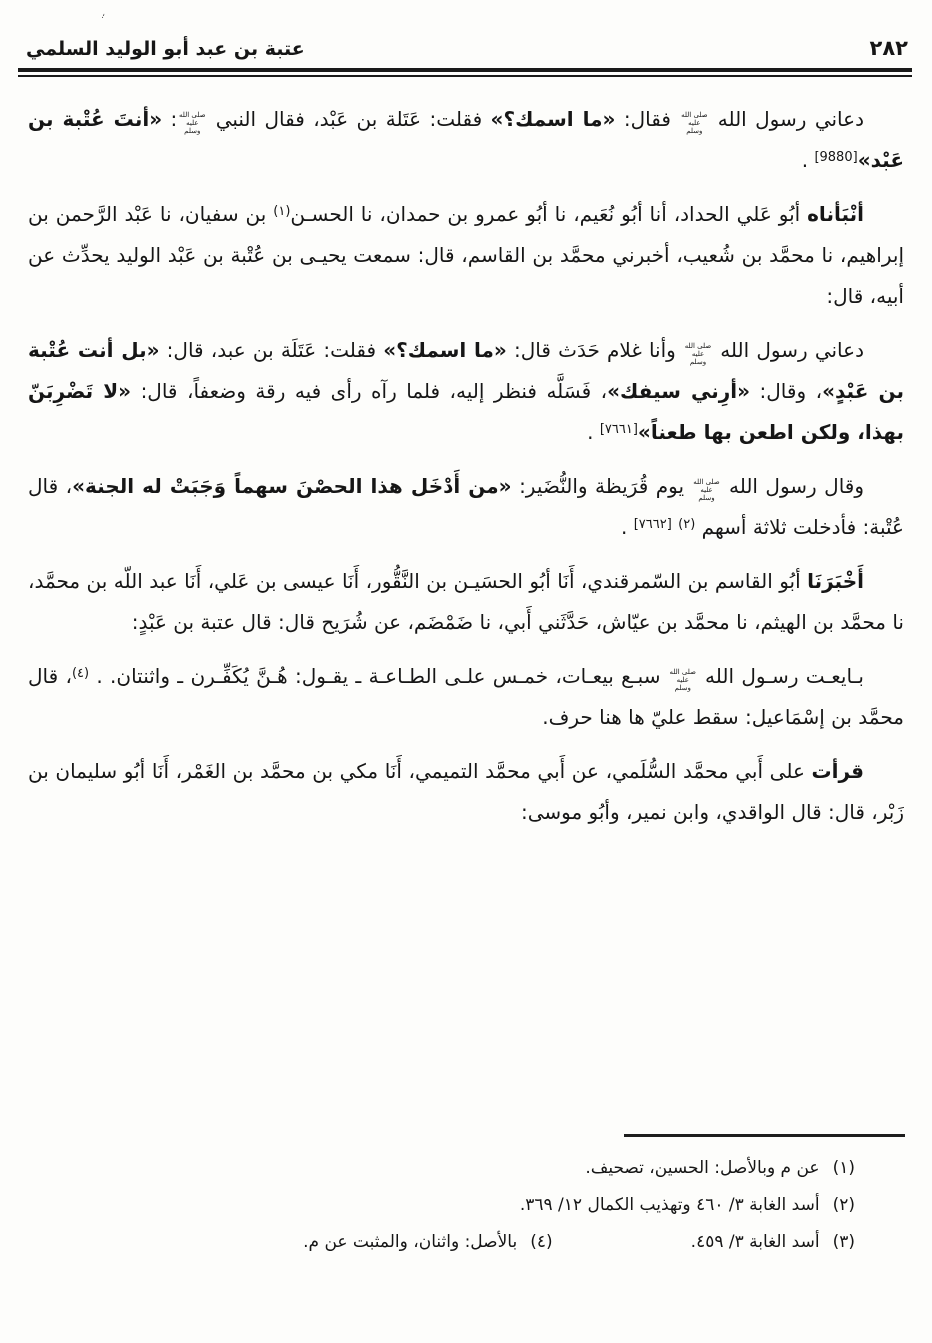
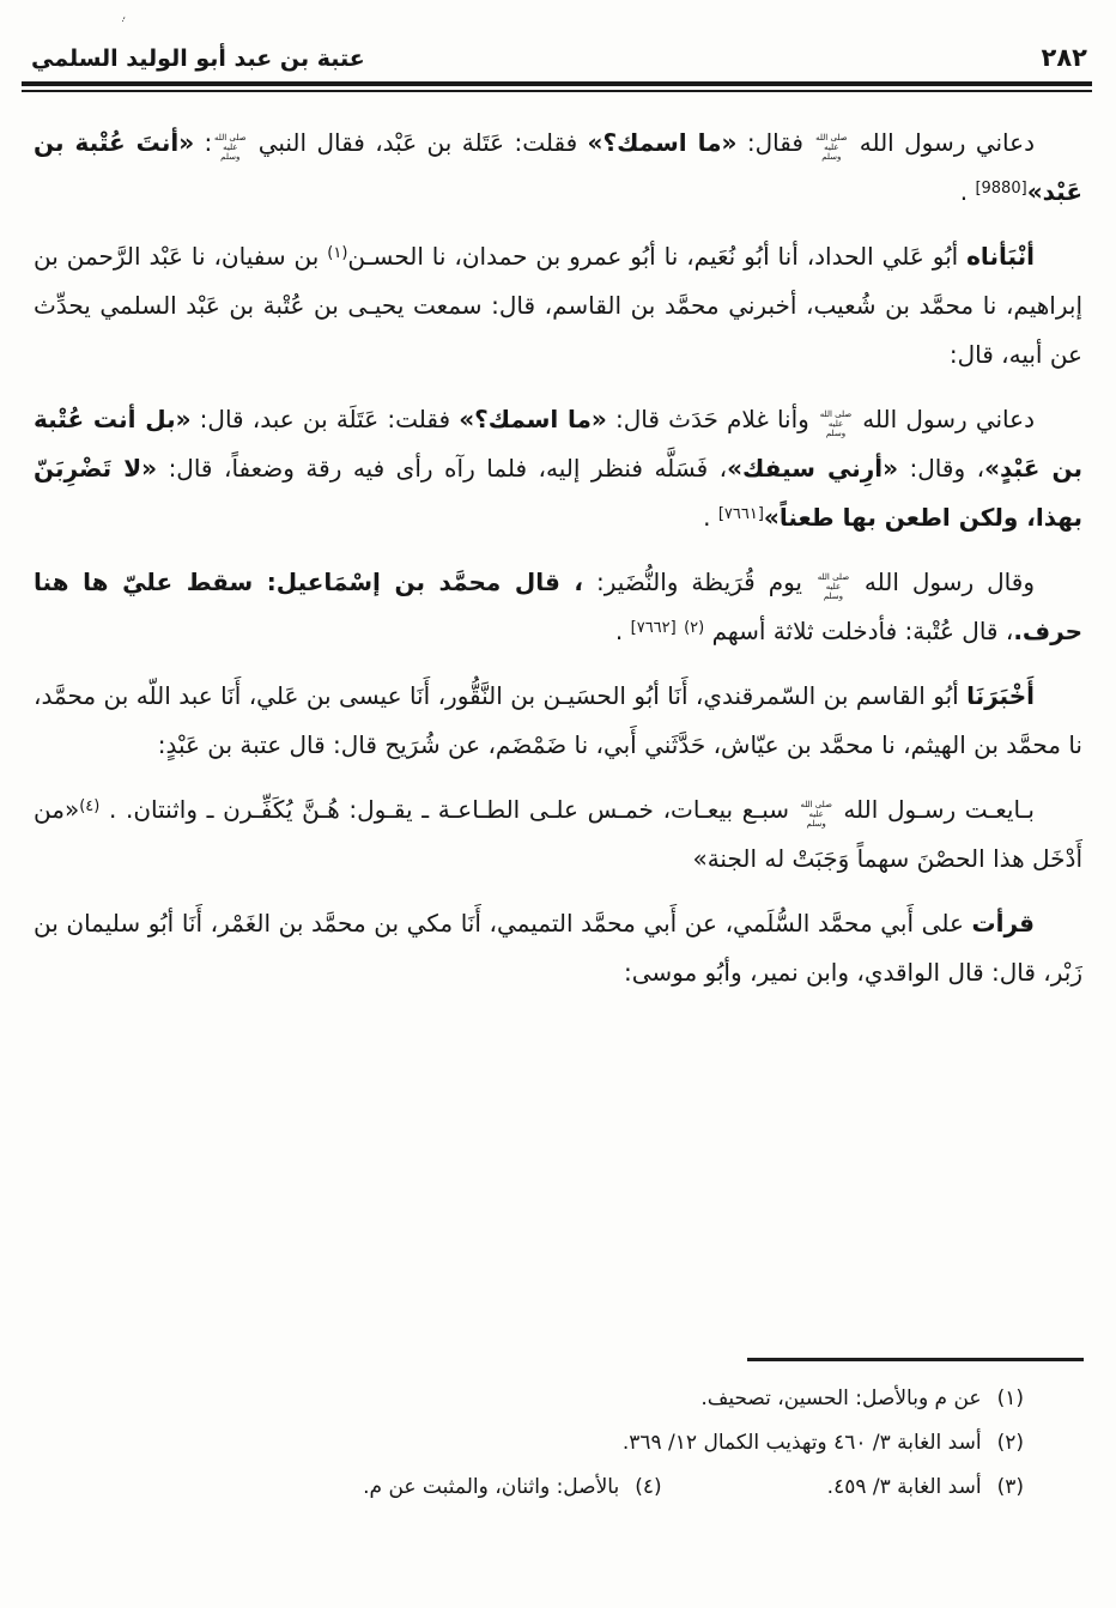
  ، ٠
  ٢٨٢
  عتبة بن عبد أبو الوليد السلمي
  دعاني رسول الله صلى الله عليه وسلم فقال: «ما اسمك؟» فقلت: عَتَلة بن عَبْد، فقال النبي صلى الله عليه وسلم: «أنتَ عُتْبة بن عَبْد»[9880] .
- أنْبَأناه أبُو عَلي الحداد، أنا أبُو نُعَيم، نا أبُو عمرو بن حمدان، نا الحسـن(١) بن سفيان، نا عَبْد الرَّحمن بن إبراهيم، نا محمَّد بن شُعيب، أخبرني محمَّد بن القاسم، قال: سمعت يحيـى بن عُتْبة بن عَبْد الوليد يحدِّث عن أبيه، قال:
+ أنْبَأناه أبُو عَلي الحداد، أنا أبُو نُعَيم، نا أبُو عمرو بن حمدان، نا الحسـن(١) بن سفيان، نا عَبْد الرَّحمن بن إبراهيم، نا محمَّد بن شُعيب، أخبرني محمَّد بن القاسم، قال: سمعت يحيـى بن عُتْبة بن عَبْد السلمي يحدِّث عن أبيه، قال:
  دعاني رسول الله صلى الله عليه وسلم وأنا غلام حَدَث قال: «ما اسمك؟» فقلت: عَتَلَة بن عبد، قال: «بل أنت عُتْبة بن عَبْدٍ»، وقال: «أرِني سيفك»، فَسَلَّه فنظر إليه، فلما رآه رأى فيه رقة وضعفاً، قال: «لا تَضْرِبَنّ بهذا، ولكن اطعن بها طعناً»[٧٦٦١] .
- وقال رسول الله صلى الله عليه وسلم يوم قُرَيظة والنُّضَير: «من أَدْخَل هذا الحصْنَ سهماً وَجَبَتْ له الجنة»، قال عُتْبة: فأدخلت ثلاثة أسهم (٢) [٧٦٦٢] .
+ وقال رسول الله صلى الله عليه وسلم يوم قُرَيظة والنُّضَير: ، قال محمَّد بن إسْمَاعيل: سقط عليّ ها هنا حرف.، قال عُتْبة: فأدخلت ثلاثة أسهم (٢) [٧٦٦٢] .
  أَخْبَرَنَا أبُو القاسم بن السّمرقندي، أَنَا أبُو الحسَيـن بن النَّقُّور، أَنَا عيسى بن عَلي، أَنَا عبد اللّه بن محمَّد، نا محمَّد بن الهيثم، نا محمَّد بن عيّاش، حَدَّثَني أَبي، نا ضَمْضَم، عن شُرَيح قال: قال عتبة بن عَبْدٍ:
- بـايعـت رسـول الله صلى الله عليه وسلم سبـع بيعـات، خمـس علـى الطـاعـة ـ يقـول: هُـنَّ يُكَفِّـرن ـ واثنتان. . (٤)، قال محمَّد بن إسْمَاعيل: سقط عليّ ها هنا حرف.
+ بـايعـت رسـول الله صلى الله عليه وسلم سبـع بيعـات، خمـس علـى الطـاعـة ـ يقـول: هُـنَّ يُكَفِّـرن ـ واثنتان. . (٤)«من أَدْخَل هذا الحصْنَ سهماً وَجَبَتْ له الجنة»
  قرأت على أَبي محمَّد السُّلَمي، عن أَبي محمَّد التميمي، أَنَا مكي بن محمَّد بن الغَمْر، أَنَا أبُو سليمان بن زَبْر، قال: قال الواقدي، وابن نمير، وأبُو موسى:
  (١)عن م وبالأصل: الحسين، تصحيف.
  (٢)أسد الغابة ٣/ ٤٦٠ وتهذيب الكمال ١٢/ ٣٦٩.
  (٣)أسد الغابة ٣/ ٤٥٩.
  (٤)بالأصل: واثنان، والمثبت عن م.
